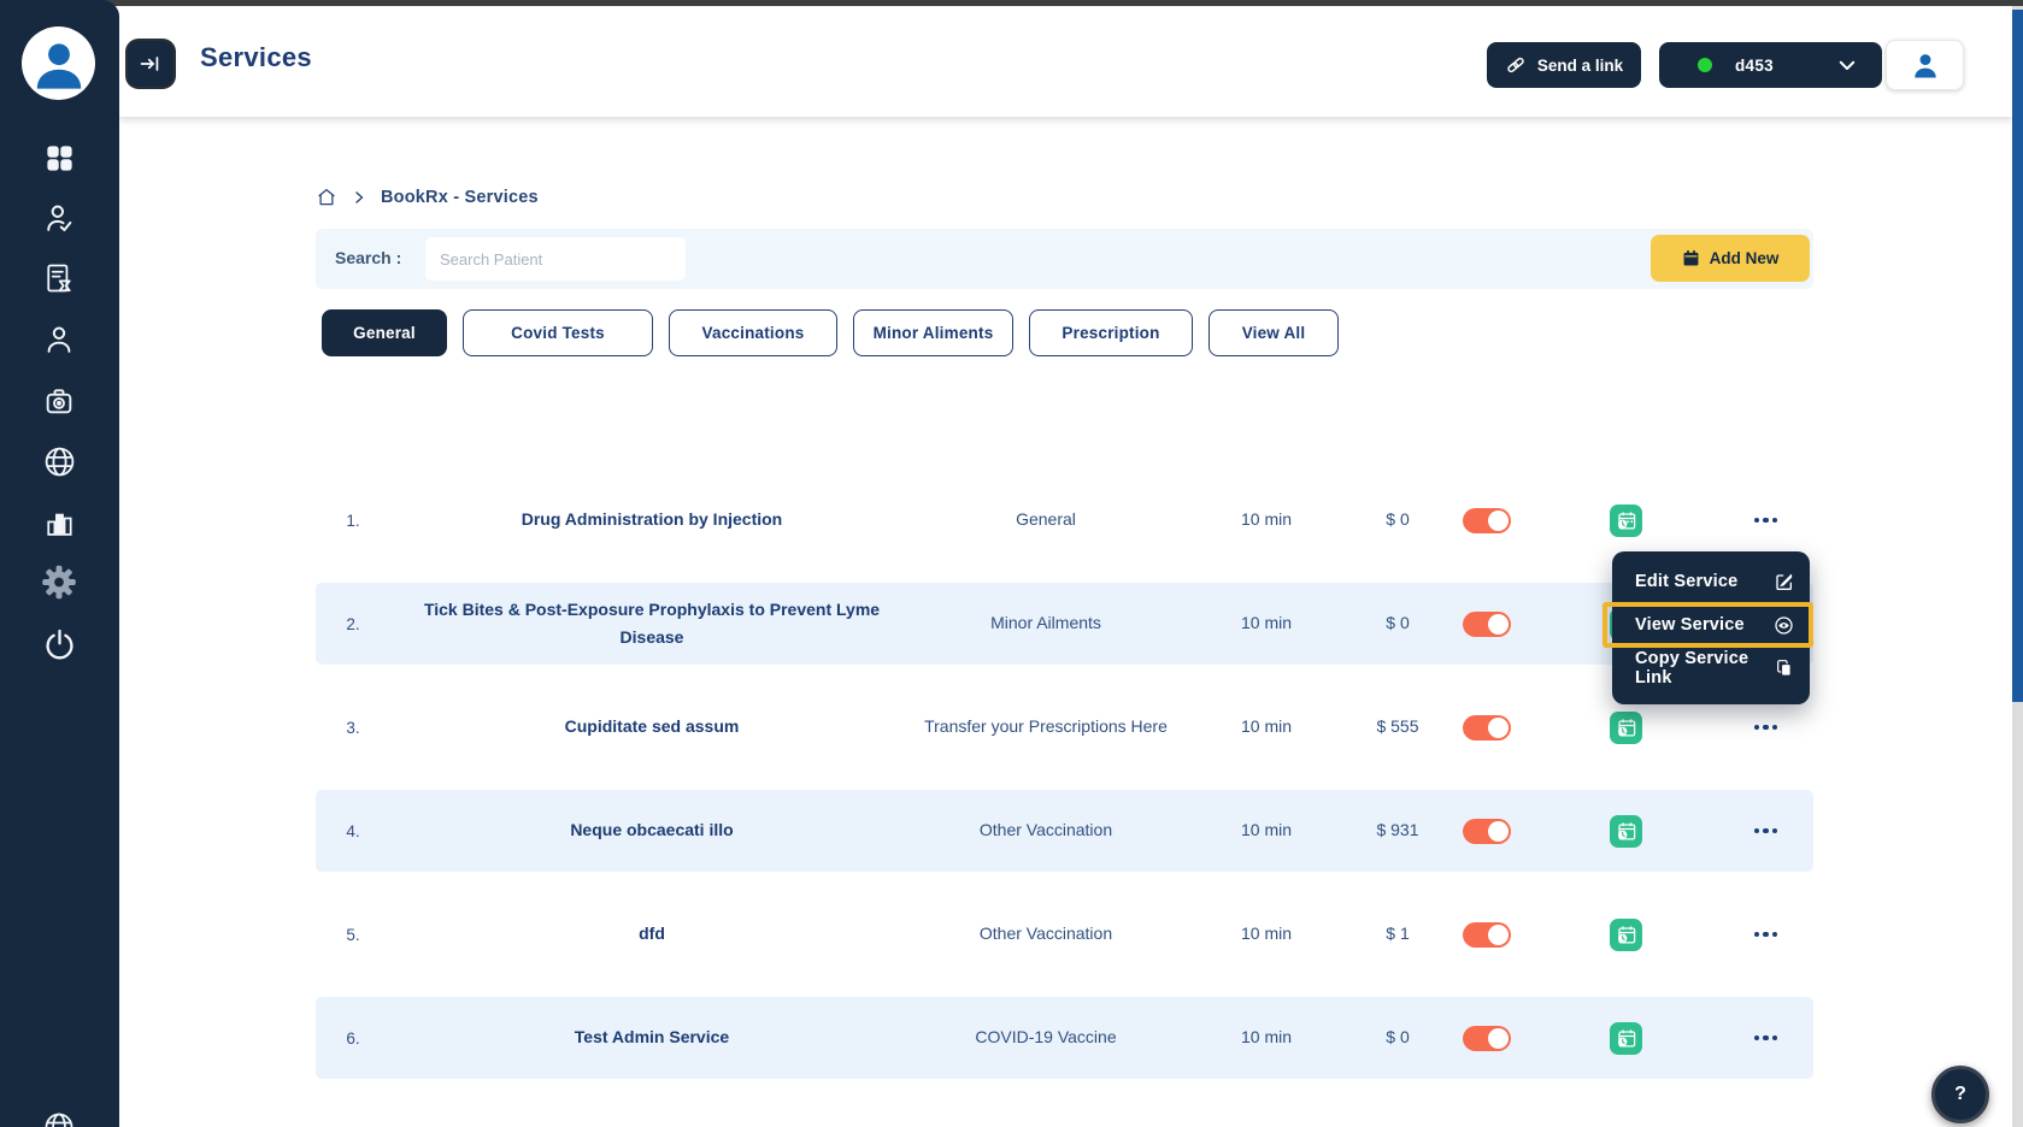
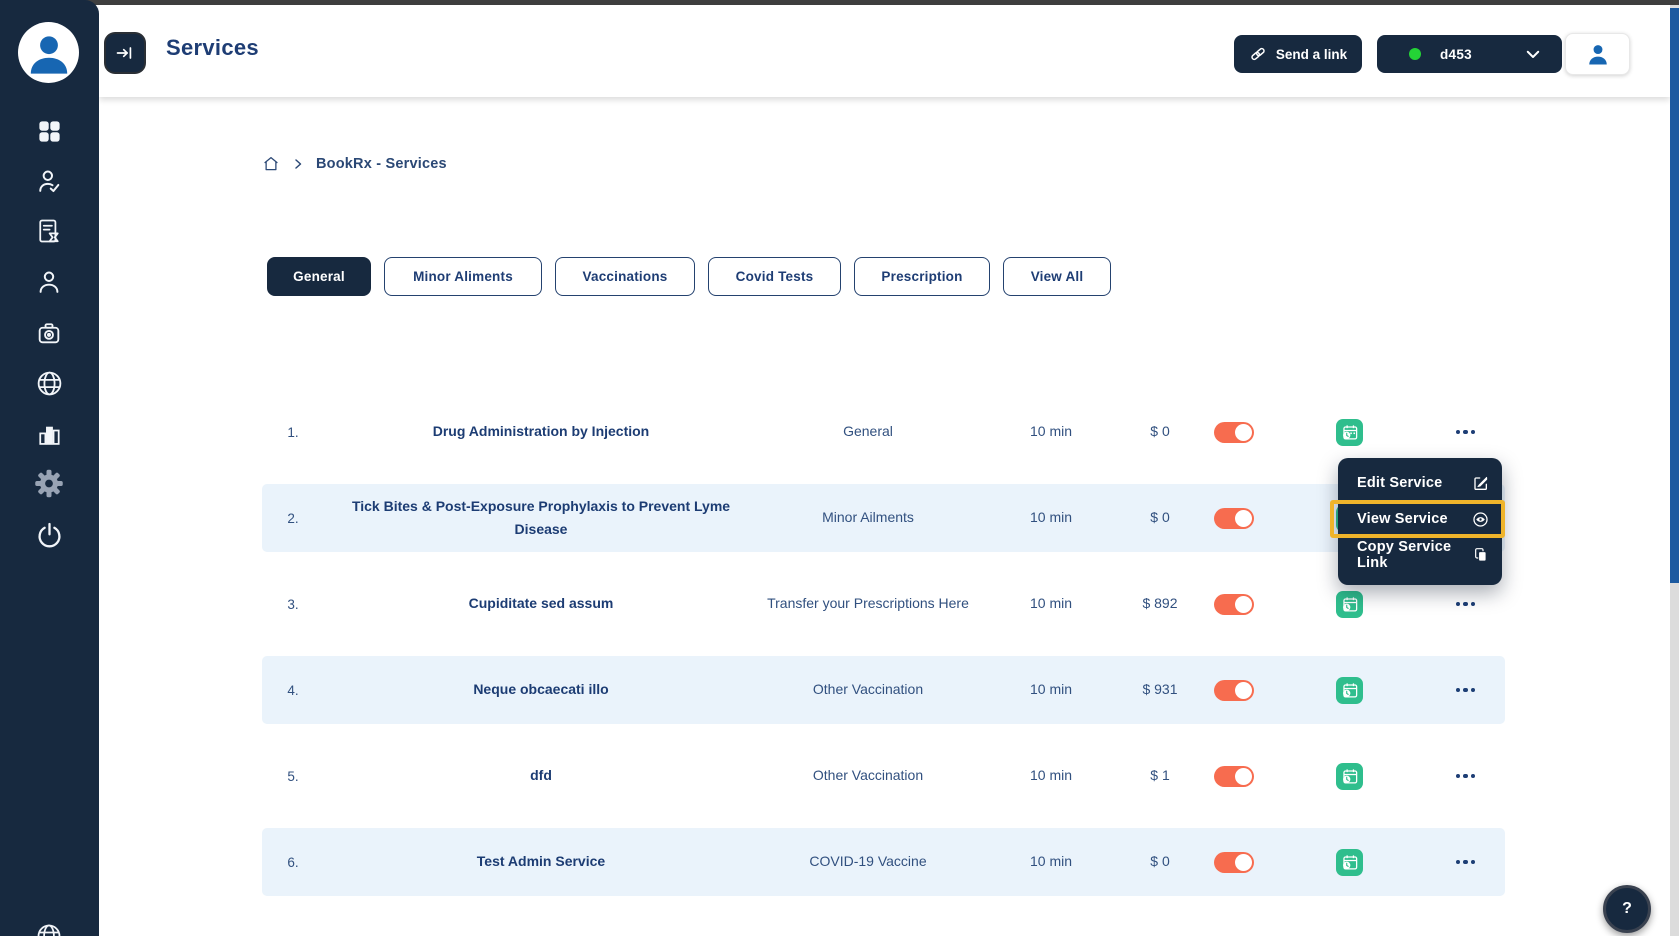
  Services
  Send a link
  d453
  BookRx - Services
- Search :
- Search Patient
- Add New
  General
- Covid Tests
+ Minor Aliments
  Vaccinations
- Minor Aliments
+ Covid Tests
  Prescription
  View All
  1.
  Drug Administration by Injection
  General
  10 min
  $ 0
  2.
  Tick Bites & Post-Exposure Prophylaxis to Prevent Lyme Disease
  Minor Ailments
  10 min
  $ 0
  3.
  Cupiditate sed assum
  Transfer your Prescriptions Here
  10 min
- $ 555
+ $ 892
  4.
  Neque obcaecati illo
  Other Vaccination
  10 min
  $ 931
  5.
  dfd
  Other Vaccination
  10 min
  $ 1
  6.
  Test Admin Service
  COVID-19 Vaccine
  10 min
  $ 0
  Edit Service
  View Service
  Copy Service Link
  ?
